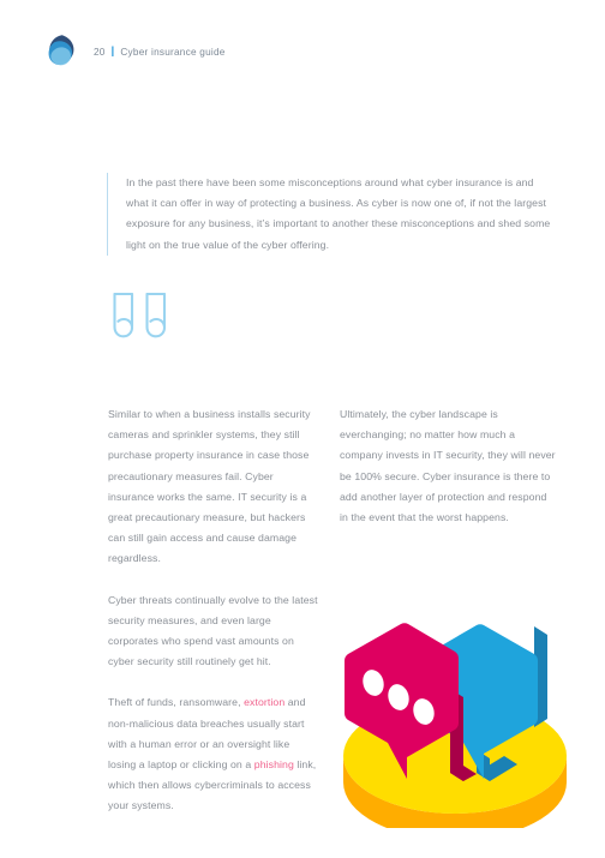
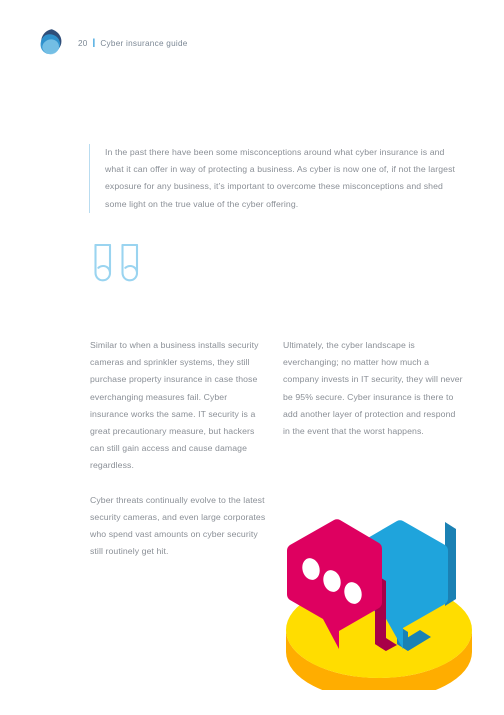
  20
  |
  Cyber insurance guide
- In the past there have been some misconceptions around what cyber insurance is and what it can offer in way of protecting a business. As cyber is now one of, if not the largest exposure for any business, it’s important to another these misconceptions and shed some light on the true value of the cyber offering.
+ In the past there have been some misconceptions around what cyber insurance is and what it can offer in way of protecting a business. As cyber is now one of, if not the largest exposure for any business, it’s important to overcome these misconceptions and shed some light on the true value of the cyber offering.
- Similar to when a business installs security cameras and sprinkler systems, they still purchase property insurance in case those precautionary measures fail. Cyber insurance works the same. IT security is a great precautionary measure, but hackers can still gain access and cause damage regardless.
+ Similar to when a business installs security cameras and sprinkler systems, they still purchase property insurance in case those everchanging measures fail. Cyber insurance works the same. IT security is a great precautionary measure, but hackers can still gain access and cause damage regardless.
- Cyber threats continually evolve to the latest security measures, and even large corporates who spend vast amounts on cyber security still routinely get hit.
+ Cyber threats continually evolve to the latest security cameras, and even large corporates who spend vast amounts on cyber security still routinely get hit.
- Theft of funds, ransomware, extortion and non-malicious data breaches usually start with a human error or an oversight like losing a laptop or clicking on a phishing link, which then allows cybercriminals to access your systems.
- Ultimately, the cyber landscape is everchanging; no matter how much a company invests in IT security, they will never be 100% secure. Cyber insurance is there to add another layer of protection and respond in the event that the worst happens.
+ Ultimately, the cyber landscape is everchanging; no matter how much a company invests in IT security, they will never be 95% secure. Cyber insurance is there to add another layer of protection and respond in the event that the worst happens.
